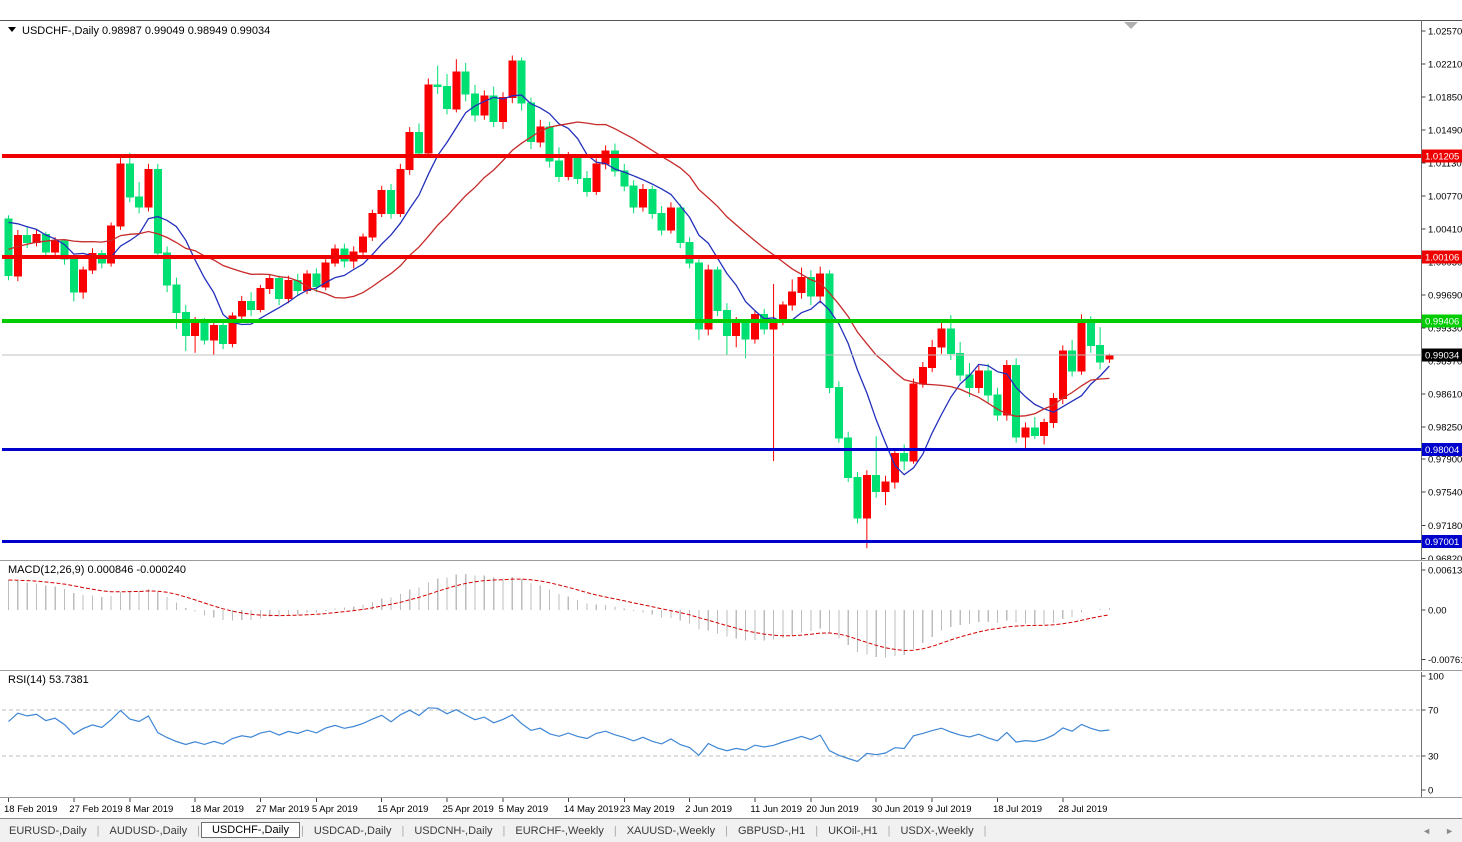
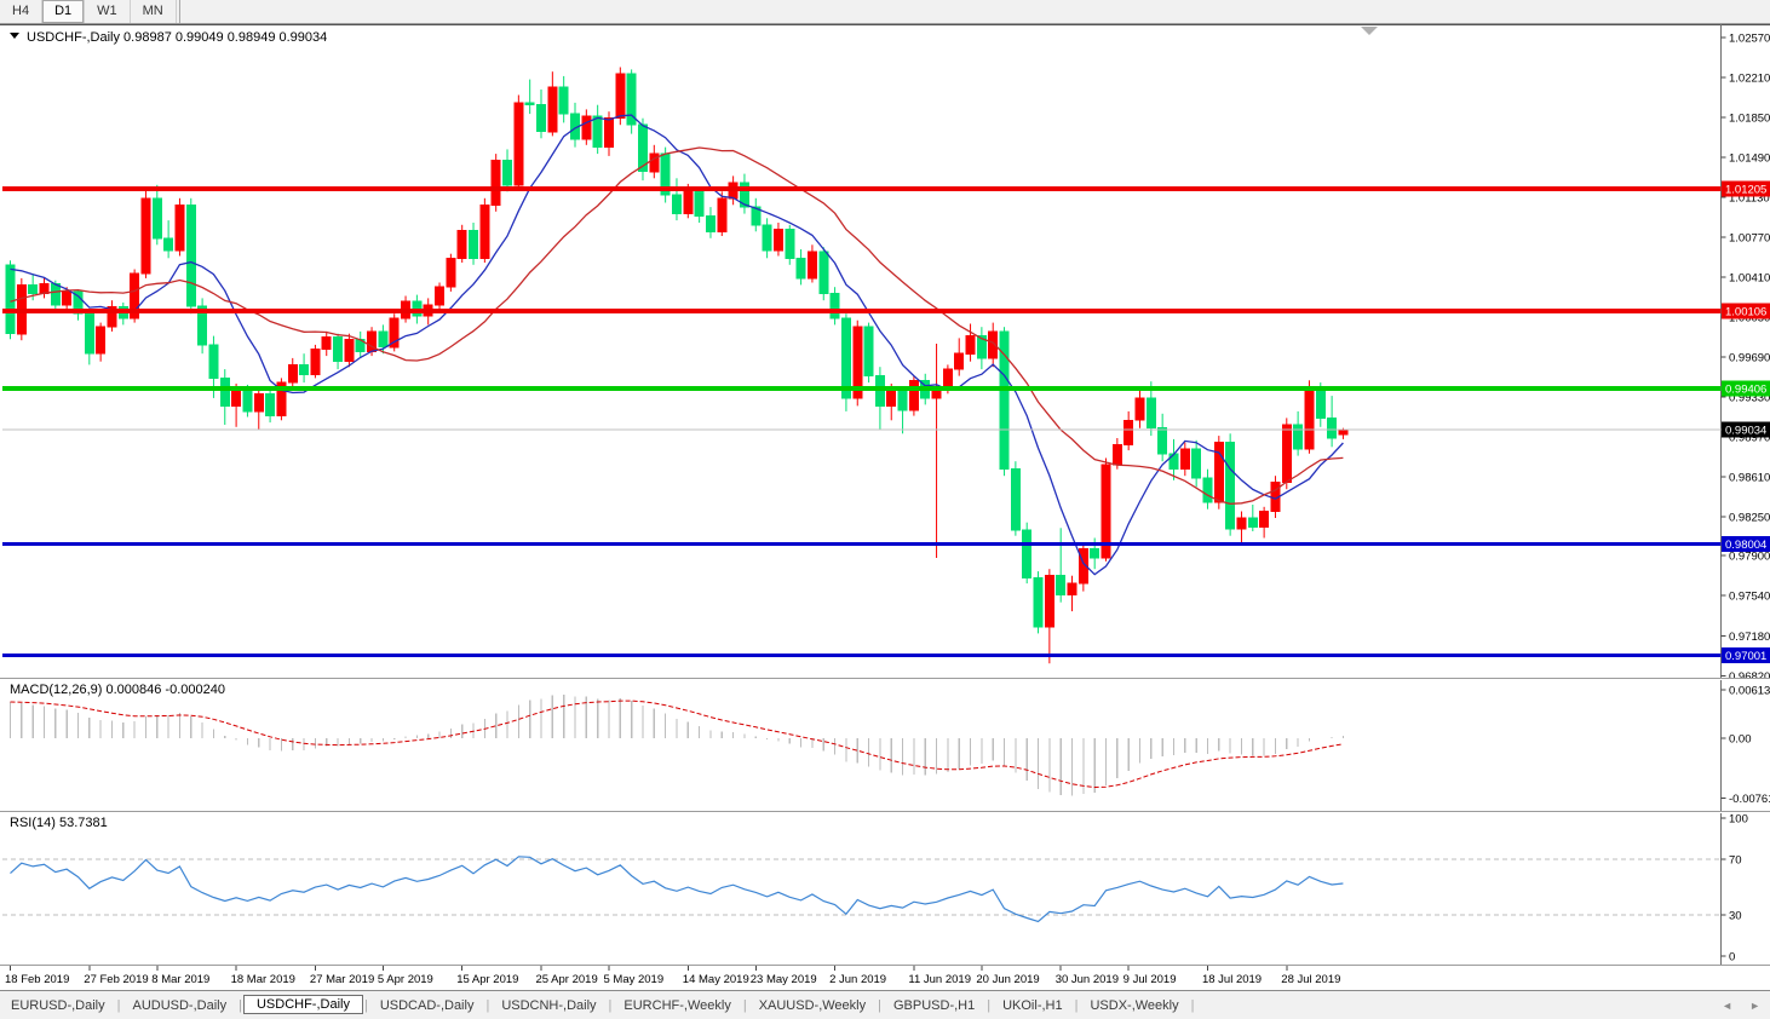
+ H4
+ D1
+ W1
+ MN
  1.02570
  1.02210
  1.01850
  1.01490
  1.01130
  1.00770
  1.00410
  0.99690
  0.99330
  0.98970
  0.98610
  0.98250
  0.97900
  0.97540
  0.97180
  0.96820
  USDCHF-,Daily 0.98987 0.99049 0.98949 0.99034
  0.00613
  0.00
  -0.0076
  MACD(12,26,9) 0.000846 -0.000240
  100
  70
  30
  0
  RSI(14) 53.7381
  18 Feb 2019
  27 Feb 2019
  8 Mar 2019
  18 Mar 2019
  27 Mar 2019
  5 Apr 2019
  15 Apr 2019
  25 Apr 2019
  5 May 2019
  14 May 2019
  23 May 2019
  2 Jun 2019
  11 Jun 2019
  20 Jun 2019
  30 Jun 2019
  9 Jul 2019
  18 Jul 2019
  28 Jul 2019
  1.01205
  1.00106
  0.99406
  0.99034
  0.98004
  0.97001
  EURUSD-,Daily
  |
  AUDUSD-,Daily
  |
  USDCHF-,Daily
  |
  USDCAD-,Daily
  |
  USDCNH-,Daily
  |
  EURCHF-,Weekly
  |
  XAUUSD-,Weekly
  |
  GBPUSD-,H1
  |
  UKOil-,H1
  |
  USDX-,Weekly
  |
  ◄
  ►
